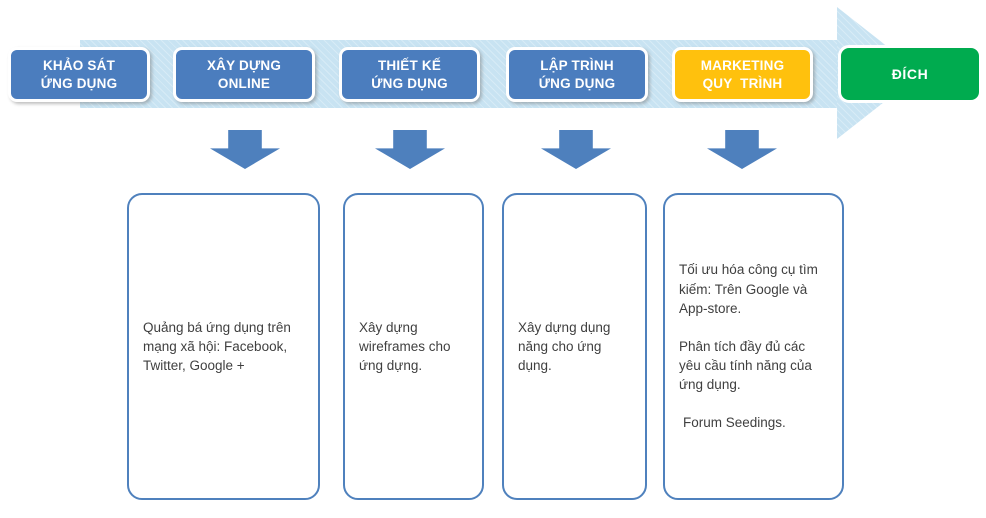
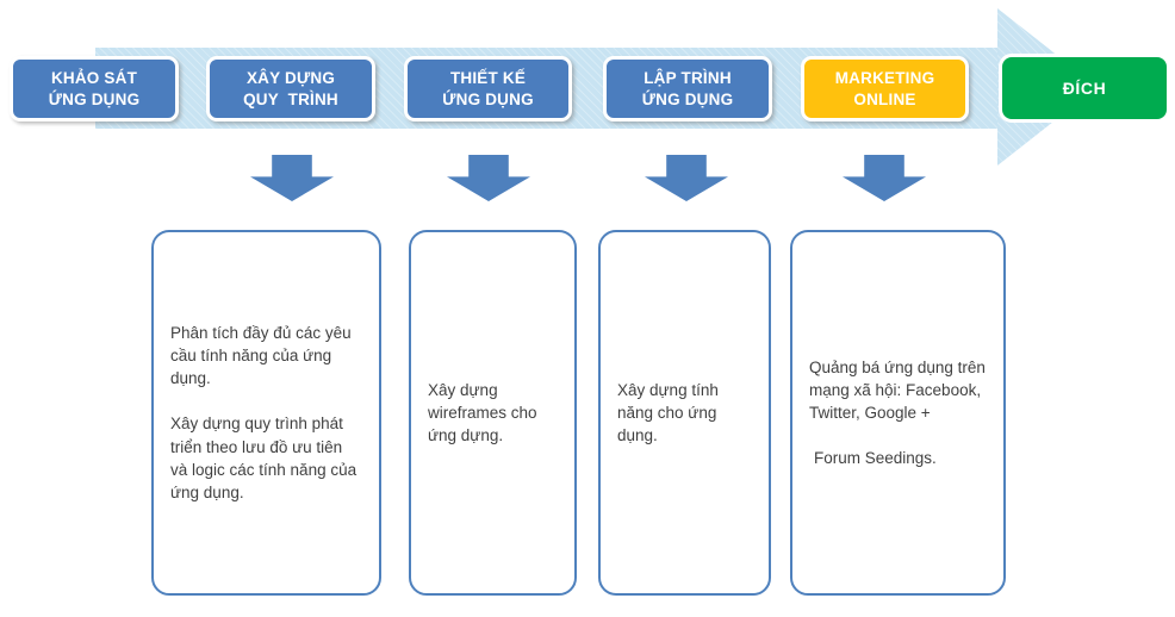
  KHẢO SÁT
  ỨNG DỤNG
  XÂY DỰNG
- ONLINE
+ QUY TRÌNH
  THIẾT KẾ
  ỨNG DỤNG
  LẬP TRÌNH
  ỨNG DỤNG
  MARKETING
- QUY TRÌNH
+ ONLINE
  ĐÍCH
- Quảng bá ứng dụng trên mạng xã hội: Facebook, Twitter, Google +
+ Phân tích đầy đủ các yêu cầu tính năng của ứng dụng.
+ Xây dựng quy trình phát triển theo lưu đồ ưu tiên và logic các tính năng của ứng dụng.
  Xây dựng wireframes cho ứng dựng.
- Xây dựng dụng năng cho ứng dụng.
+ Xây dựng tính năng cho ứng dụng.
- Tối ưu hóa công cụ tìm kiếm: Trên Google và App-store.
- Phân tích đầy đủ các yêu cầu tính năng của ứng dụng.
+ Quảng bá ứng dụng trên mạng xã hội: Facebook, Twitter, Google +
  Forum Seedings.
